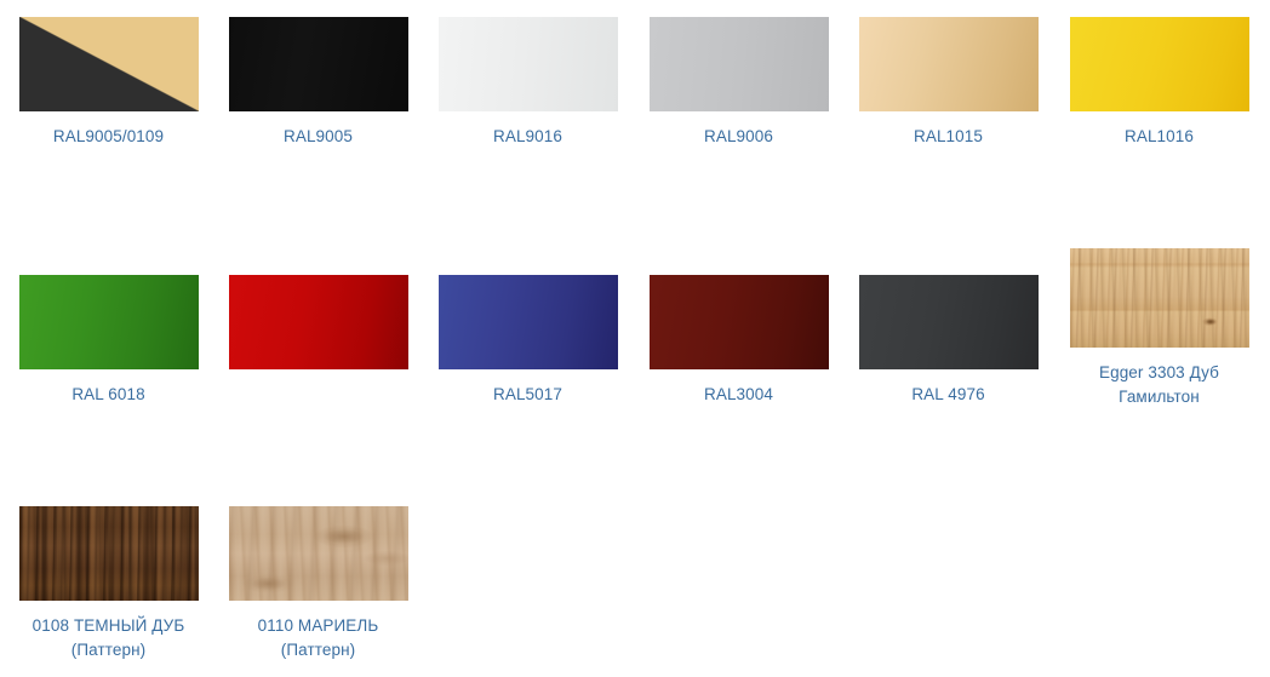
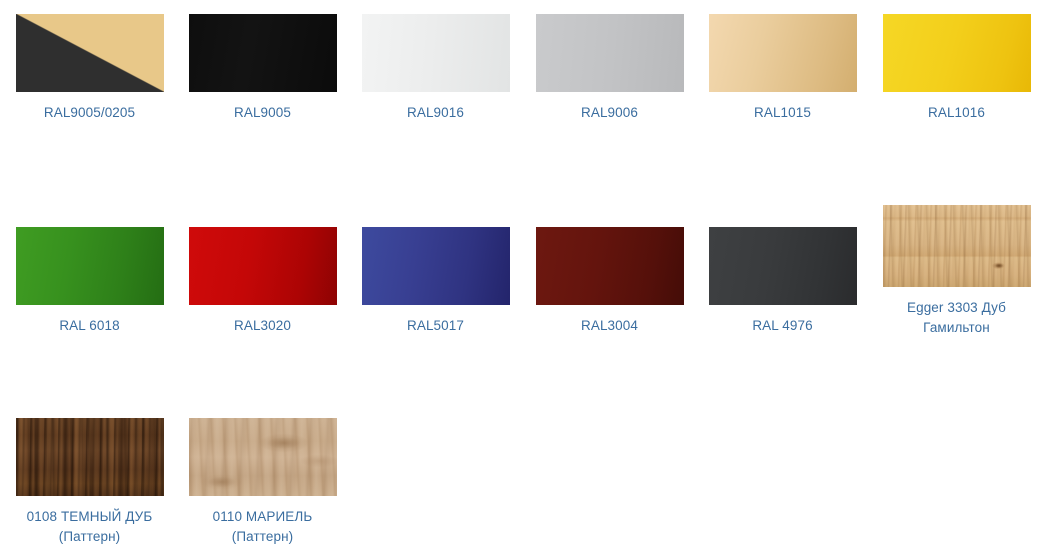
- RAL9005/0109
+ RAL9005/0205
  RAL9005
  RAL9016
  RAL9006
  RAL1015
  RAL1016
  RAL 6018
+ RAL3020
  RAL5017
  RAL3004
  RAL 4976
  Egger 3303 Дуб
  Гамильтон
  0108 ТЕМНЫЙ ДУБ
  (Паттерн)
  0110 МАРИЕЛЬ
  (Паттерн)
